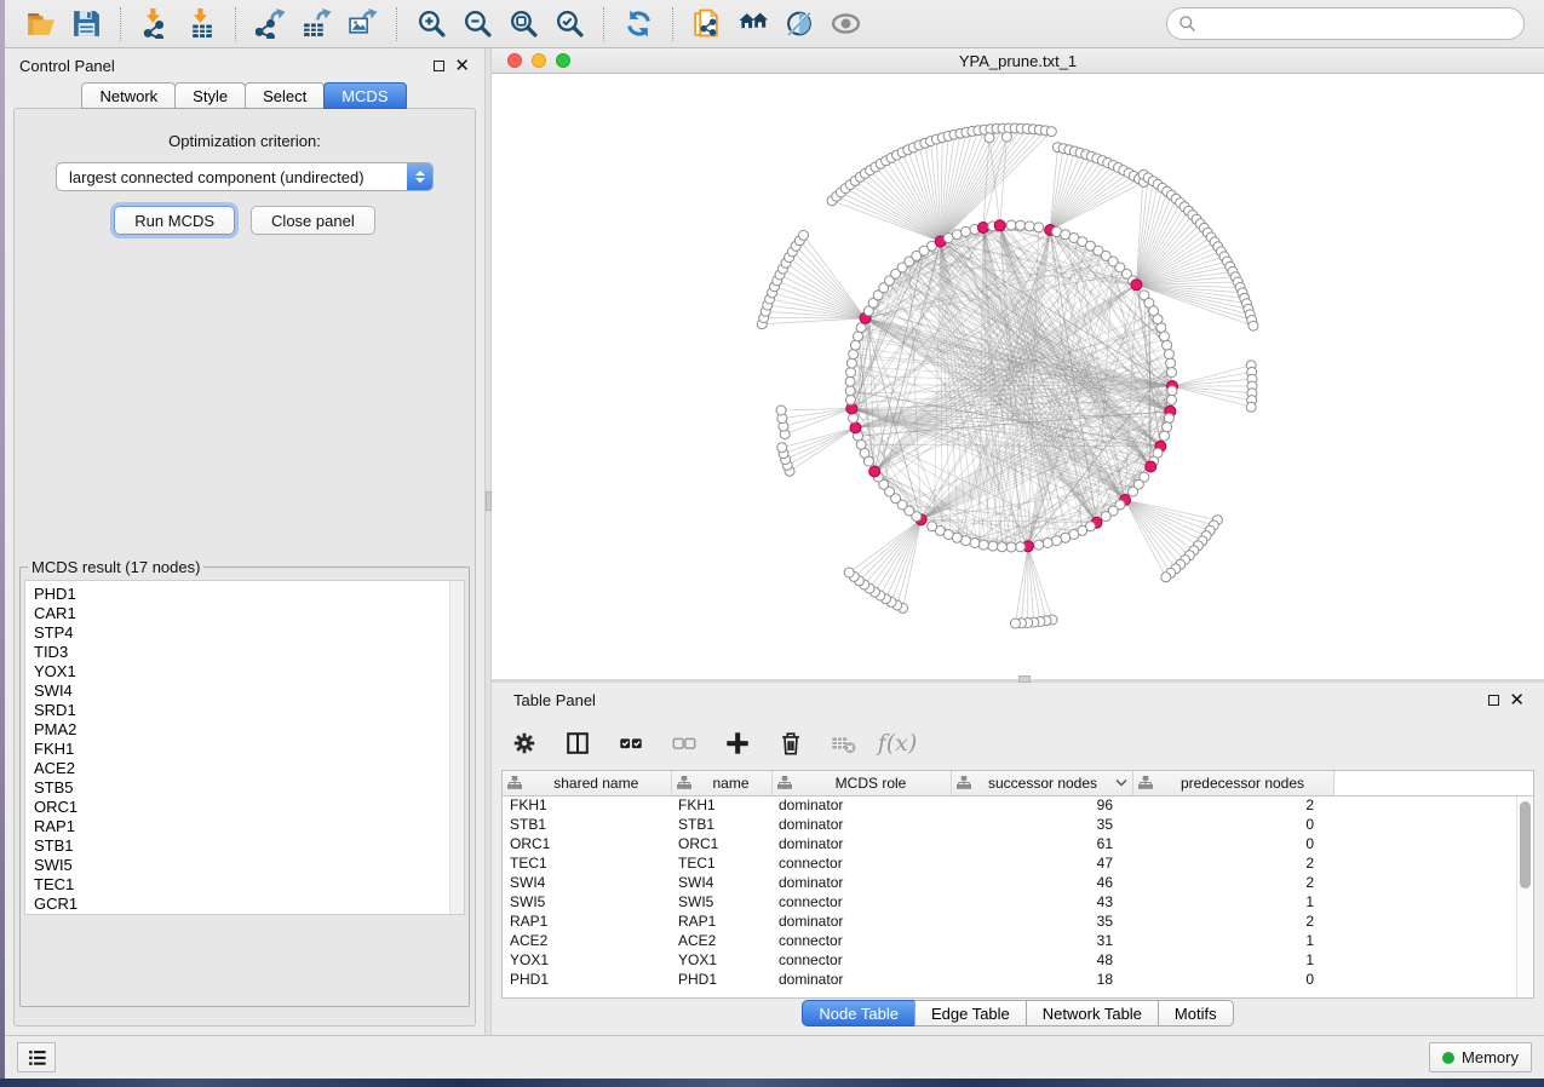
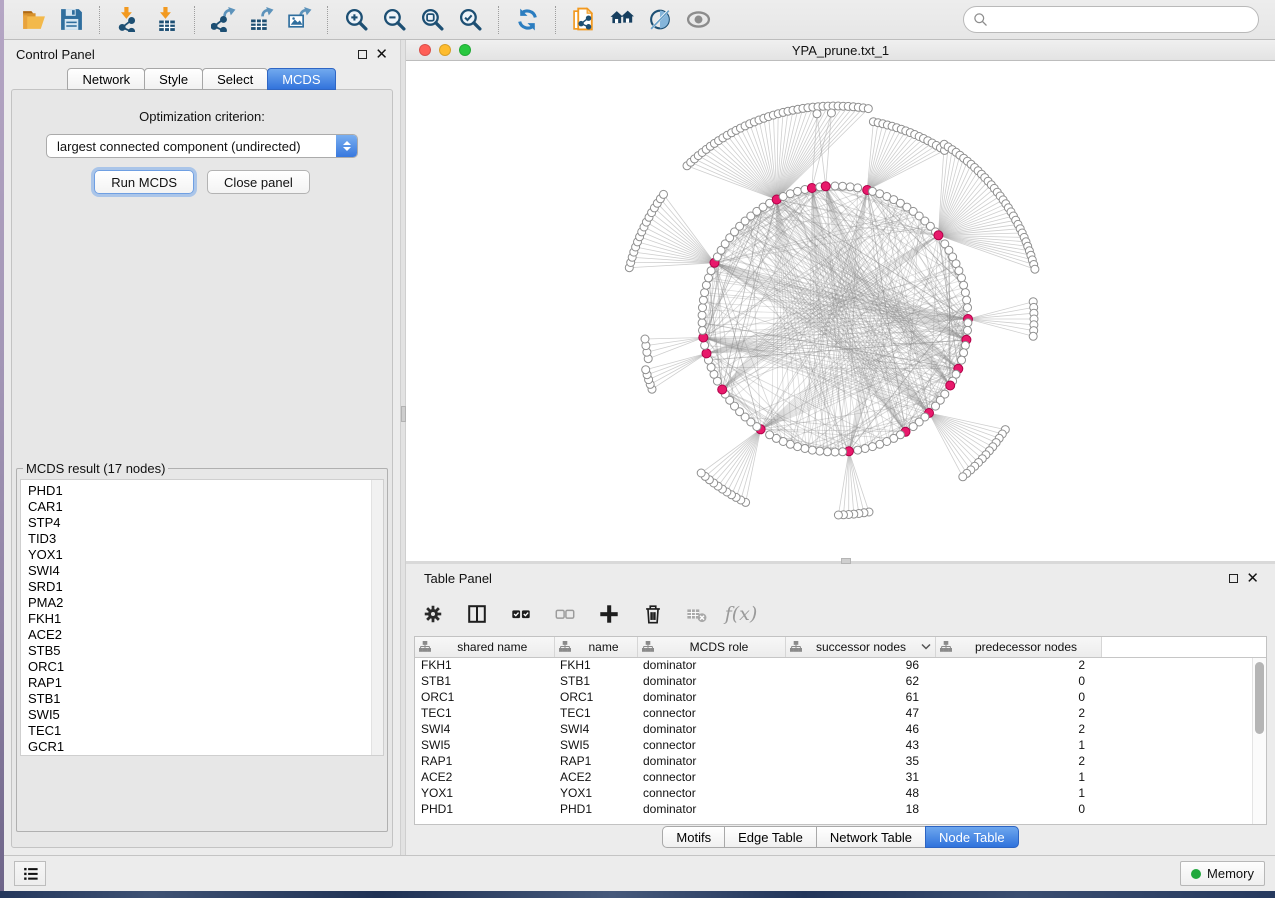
  Control Panel
  ✕
  Network
  Style
  Select
  MCDS
  Optimization criterion:
  largest connected component (undirected)
  Run MCDS
  Close panel
  MCDS result (17 nodes)
  PHD1
  CAR1
  STP4
  TID3
  YOX1
  SWI4
  SRD1
  PMA2
  FKH1
  ACE2
  STB5
  ORC1
  RAP1
  STB1
  SWI5
  TEC1
  GCR1
  YPA_prune.txt_1
  Table Panel
  ✕
  f(x)
  shared name	name	MCDS role	successor nodes	predecessor nodes
  FKH1	FKH1	dominator	96	2
- STB1	STB1	dominator	35	0
+ STB1	STB1	dominator	62	0
  ORC1	ORC1	dominator	61	0
  TEC1	TEC1	connector	47	2
  SWI4	SWI4	dominator	46	2
  SWI5	SWI5	connector	43	1
  RAP1	RAP1	dominator	35	2
  ACE2	ACE2	connector	31	1
  YOX1	YOX1	connector	48	1
  PHD1	PHD1	dominator	18	0
- Node Table
+ Motifs
  Edge Table
  Network Table
- Motifs
+ Node Table
  Memory
